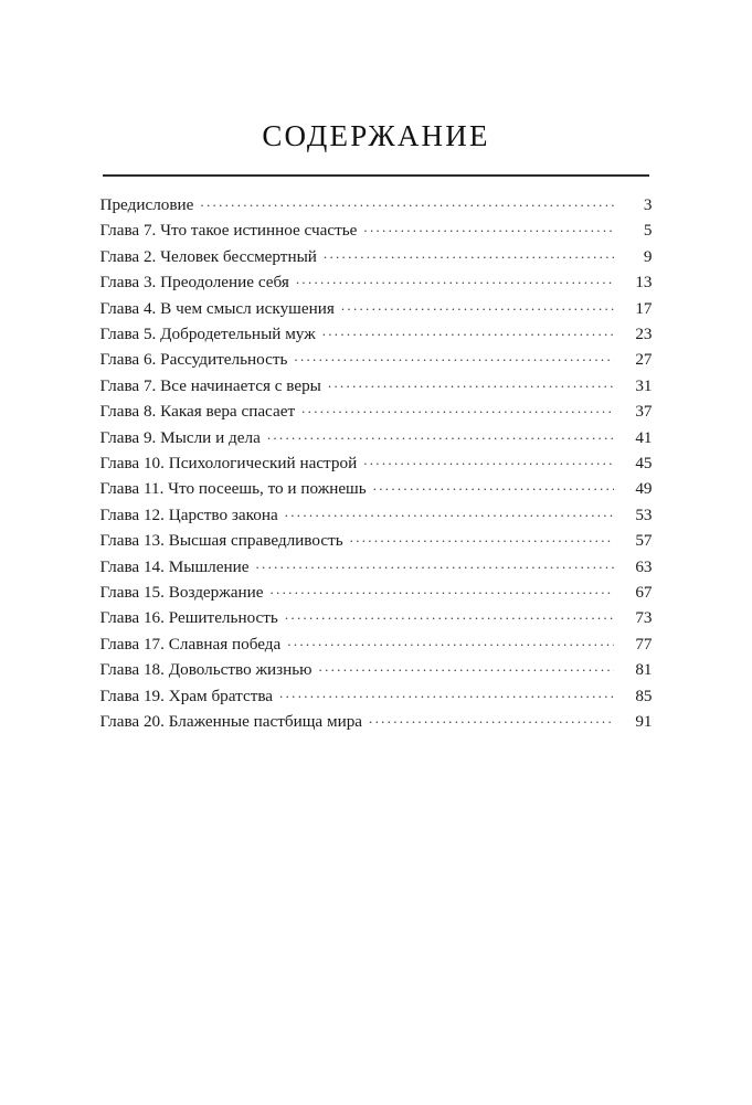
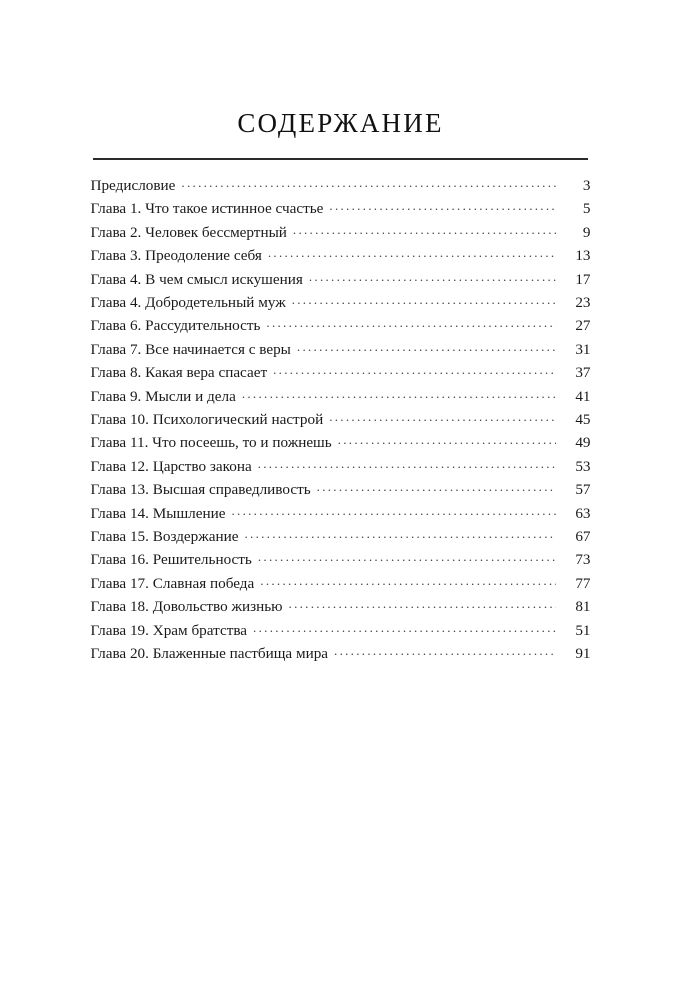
  СОДЕРЖАНИЕ
  Предисловие
  3
- Глава 7. Что такое истинное счастье
+ Глава 1. Что такое истинное счастье
  5
  Глава 2. Человек бессмертный
  9
  Глава 3. Преодоление себя
  13
  Глава 4. В чем смысл искушения
  17
- Глава 5. Добродетельный муж
+ Глава 4. Добродетельный муж
  23
  Глава 6. Рассудительность
  27
  Глава 7. Все начинается с веры
  31
  Глава 8. Какая вера спасает
  37
  Глава 9. Мысли и дела
  41
  Глава 10. Психологический настрой
  45
  Глава 11. Что посеешь, то и пожнешь
  49
  Глава 12. Царство закона
  53
  Глава 13. Высшая справедливость
  57
  Глава 14. Мышление
  63
  Глава 15. Воздержание
  67
  Глава 16. Решительность
  73
  Глава 17. Славная победа
  77
  Глава 18. Довольство жизнью
  81
  Глава 19. Храм братства
- 85
+ 51
  Глава 20. Блаженные пастбища мира
  91
